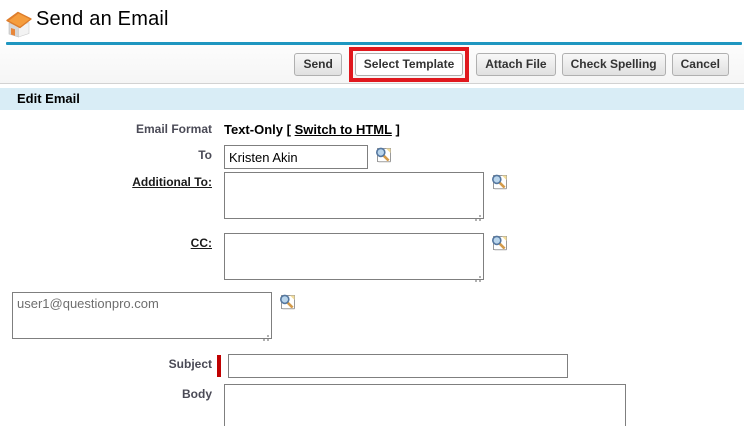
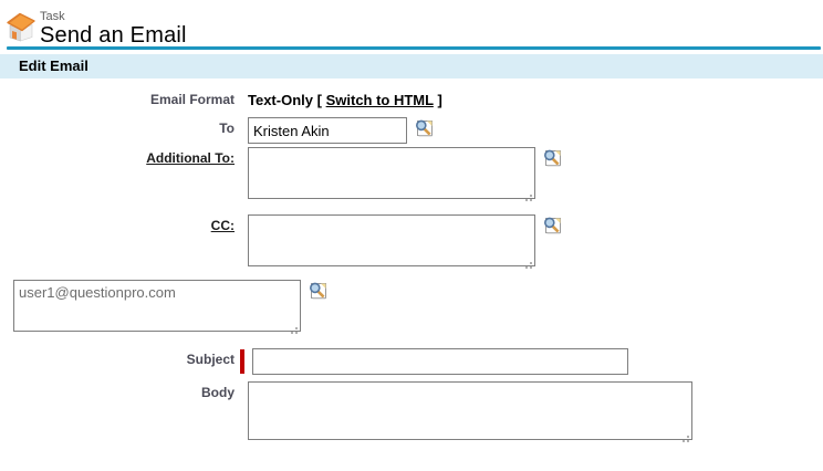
+ Task
  Send an Email
- Send
- Select Template
- Attach File
- Check Spelling
- Cancel
  Edit Email
  Email Format
  Text-Only [ Switch to HTML ]
  To
  Kristen Akin
  Additional To:
  CC:
  user1@questionpro.com
  Subject
  Body
